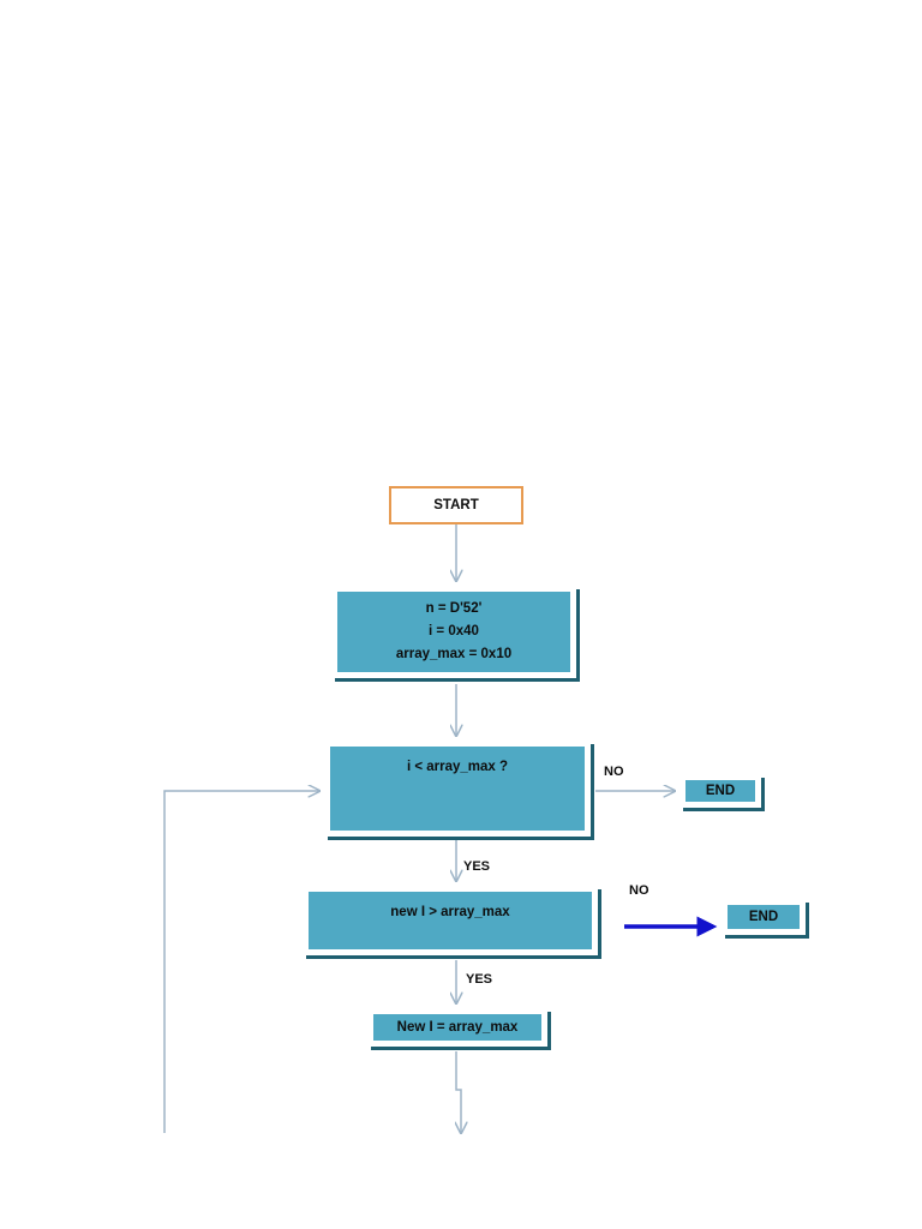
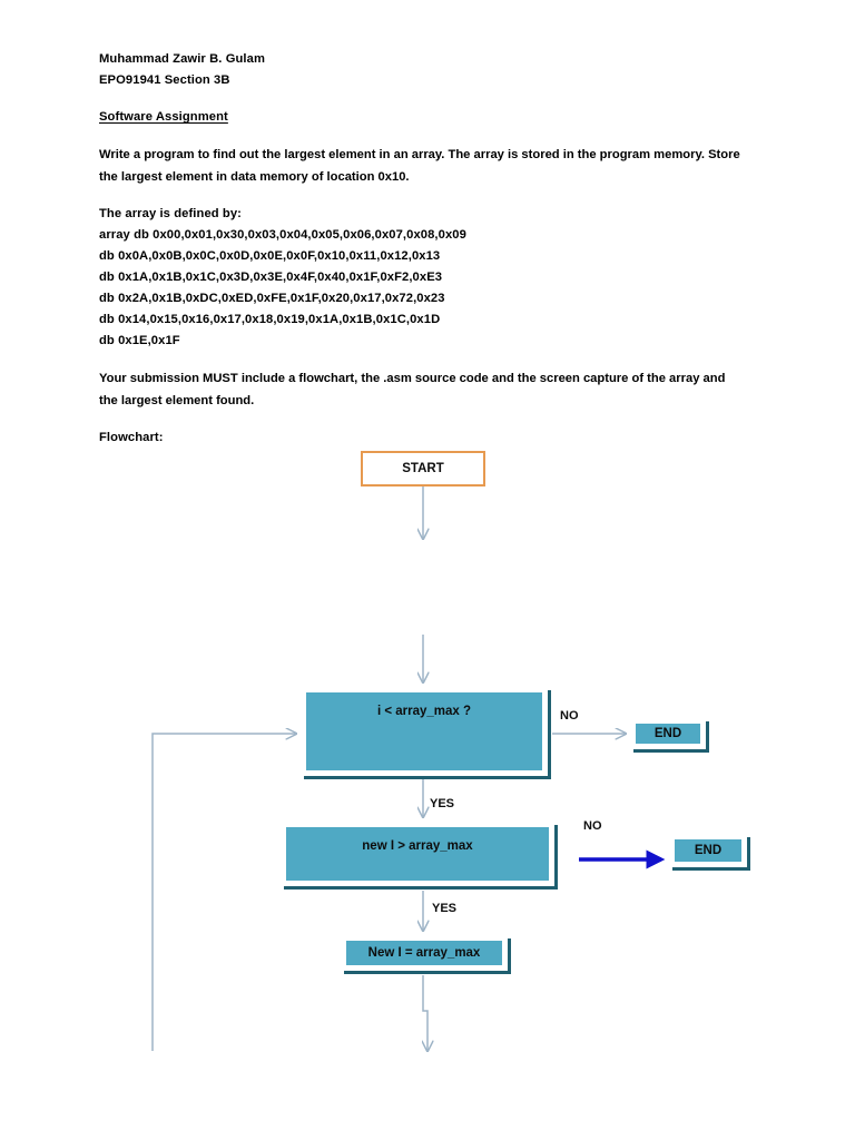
+ Muhammad Zawir B. Gulam
+ EPO91941 Section 3B
+ Software Assignment
+ Write a program to find out the largest element in an array. The array is stored in the program memory. Store the largest element in data memory of location 0x10.
+ The array is defined by:
+ array db 0x00,0x01,0x30,0x03,0x04,0x05,0x06,0x07,0x08,0x09
+ db 0x0A,0x0B,0x0C,0x0D,0x0E,0x0F,0x10,0x11,0x12,0x13
+ db 0x1A,0x1B,0x1C,0x3D,0x3E,0x4F,0x40,0x1F,0xF2,0xE3
+ db 0x2A,0x1B,0xDC,0xED,0xFE,0x1F,0x20,0x17,0x72,0x23
+ db 0x14,0x15,0x16,0x17,0x18,0x19,0x1A,0x1B,0x1C,0x1D
+ db 0x1E,0x1F
+ Your submission MUST include a flowchart, the .asm source code and the screen capture of the array and the largest element found.
+ Flowchart:
  START
- n = D'52'
- i = 0x40
- array_max = 0x10
  i < array_max ?
  new I > array_max
  New I = array_max
  END
  END
  NO
  NO
  YES
  YES
